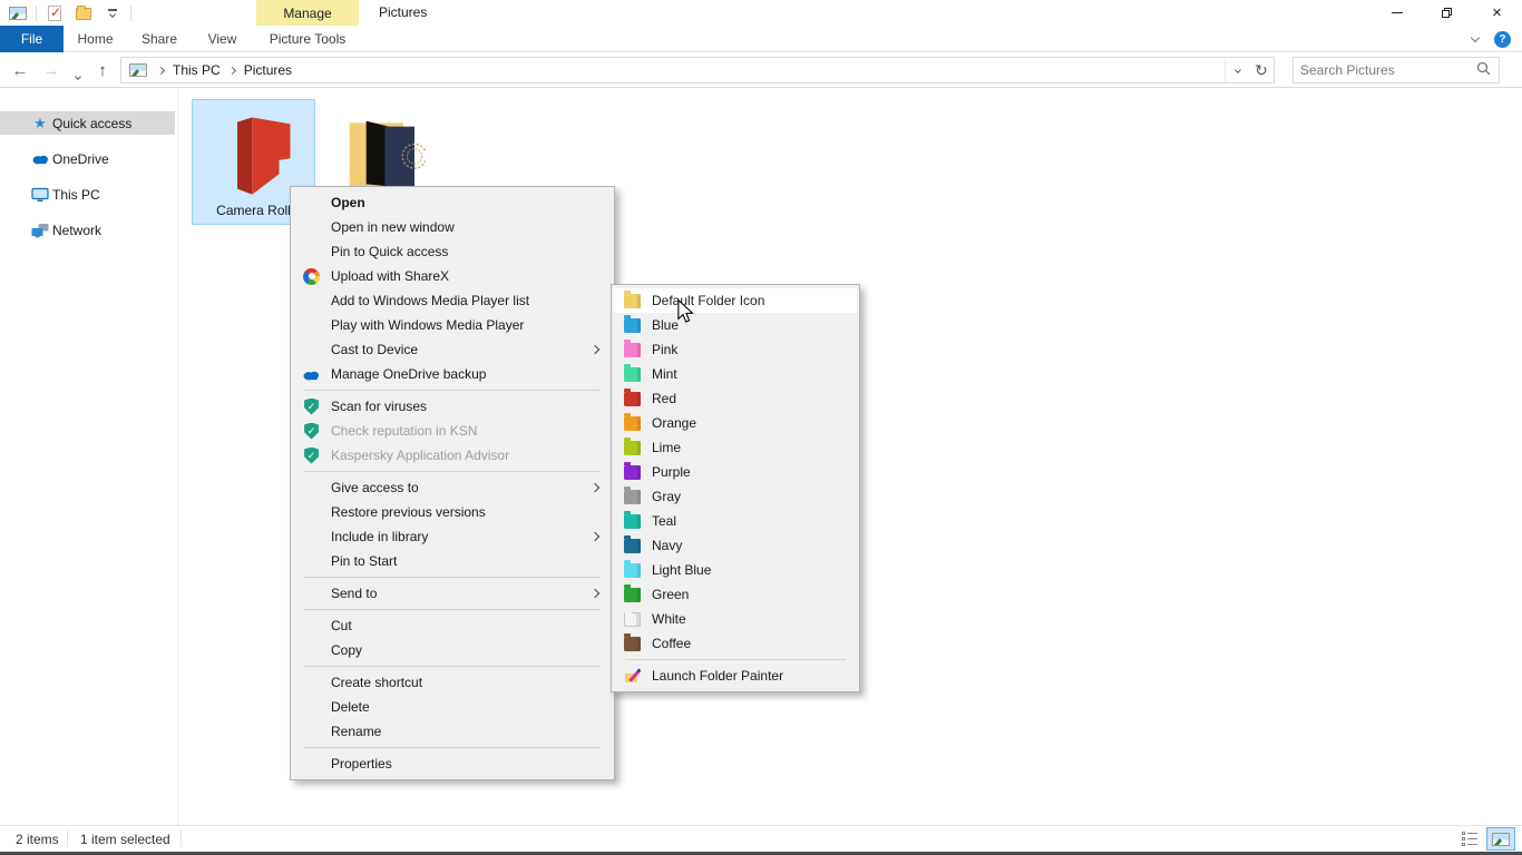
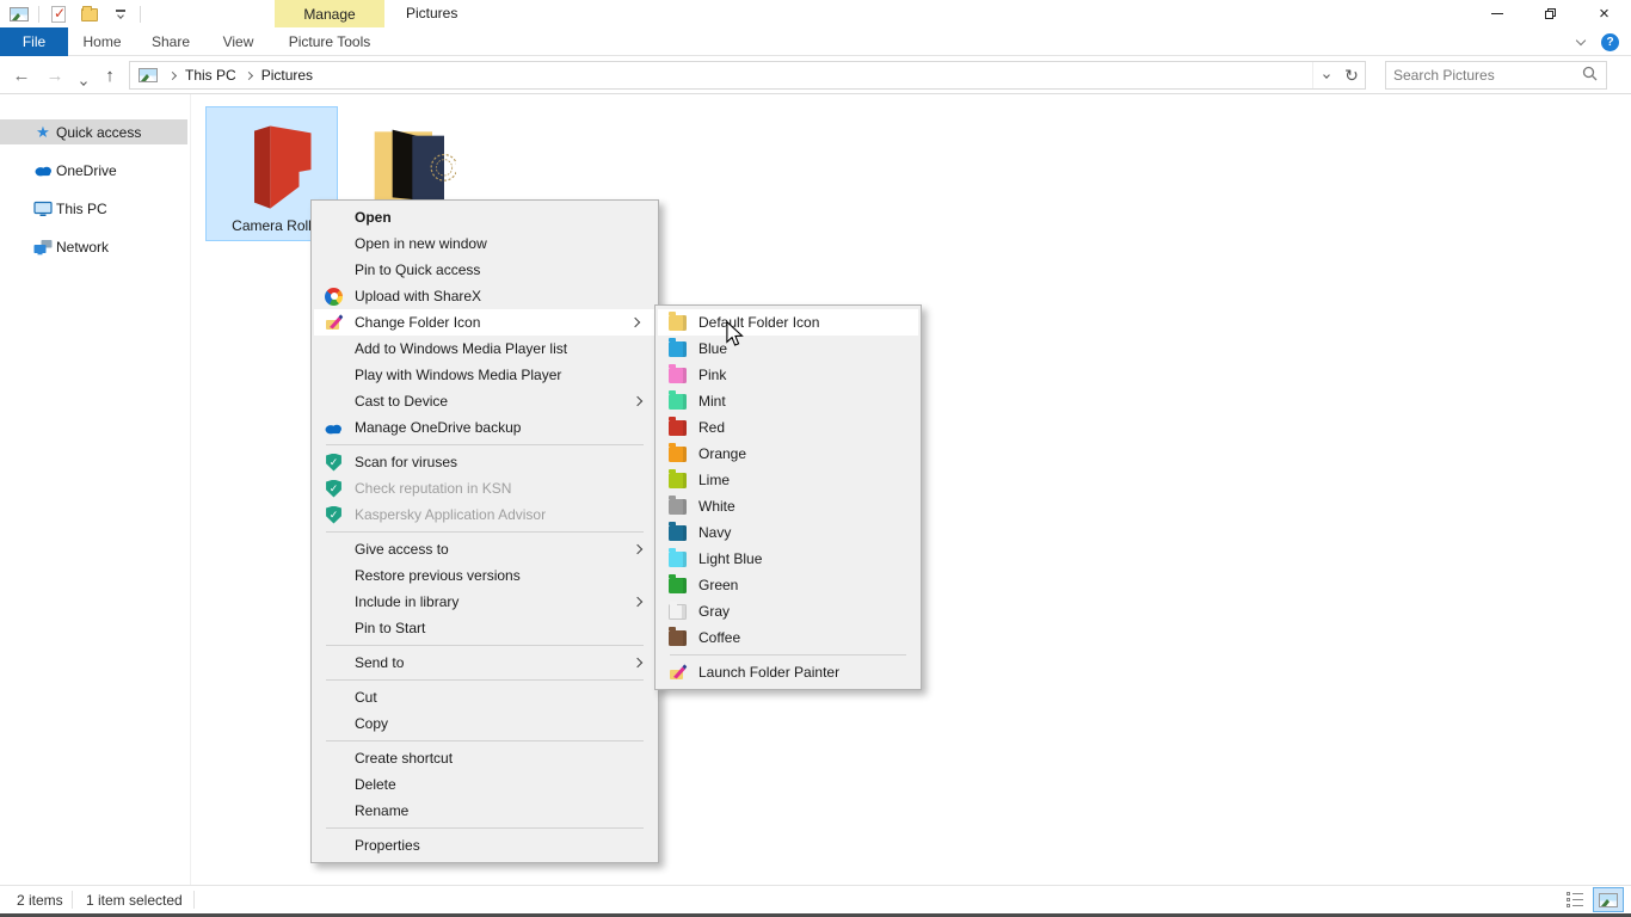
  Manage
  Pictures
  ×
  File
  Home
  Share
  View
  Picture Tools
  ?
  ←
  →
  ↑
  This PC
  Pictures
  ↻
  Search Pictures
  ★
  Quick access
  OneDrive
  This PC
  Network
  Camera Rol
  Open
  Open in new window
  Pin to Quick access
  Upload with ShareX
+ Change Folder Icon
  Add to Windows Media Player list
  Play with Windows Media Player
  Cast to Device
  Manage OneDrive backup
  Scan for viruses
  Check reputation in KSN
  Kaspersky Application Advisor
  Give access to
  Restore previous versions
  Include in library
  Pin to Start
  Send to
  Cut
  Copy
  Create shortcut
  Delete
  Rename
  Properties
  Default Folder Icon
  Blue
  Pink
  Mint
  Red
  Orange
  Lime
- Purple
- Gray
+ White
- Teal
  Navy
  Light Blue
  Green
- White
+ Gray
  Coffee
  Launch Folder Painter
  2 items
  1 item selected
